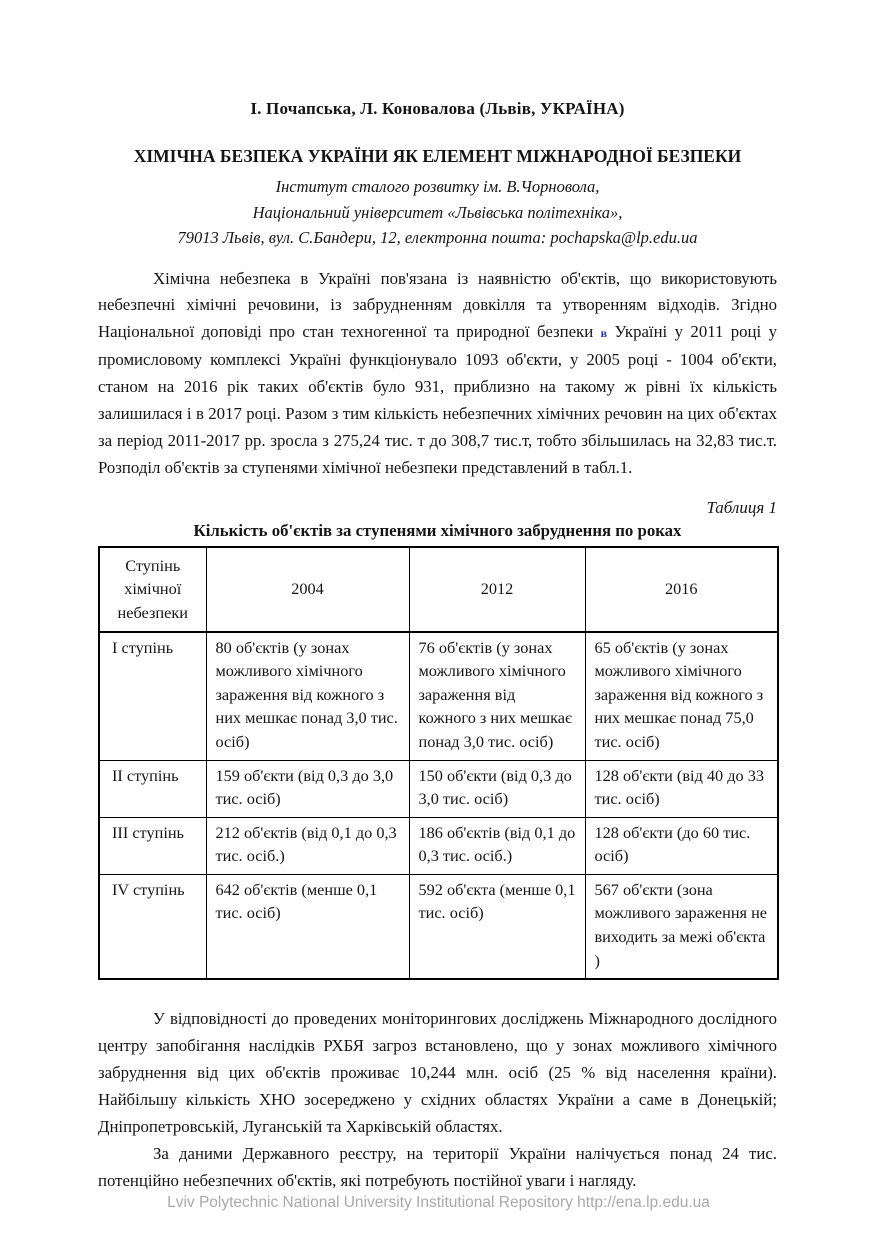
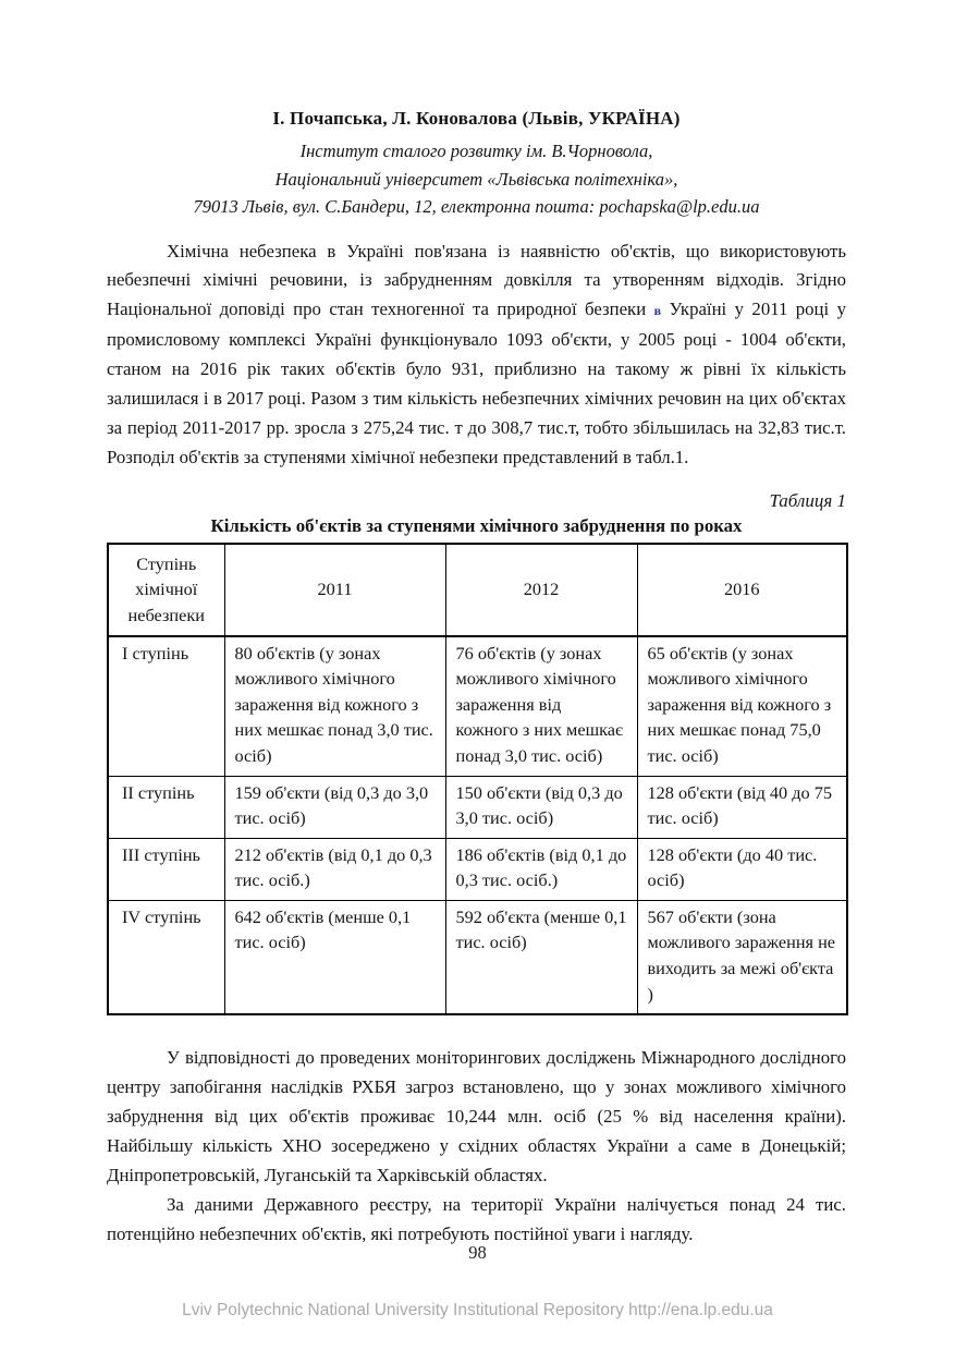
  І. Почапська, Л. Коновалова (Львів, УКРАЇНА)
- ХІМІЧНА БЕЗПЕКА УКРАЇНИ ЯК ЕЛЕМЕНТ МІЖНАРОДНОЇ БЕЗПЕКИ
  Інститут сталого розвитку ім. В.Чорновола,
  Національний університет «Львівська політехніка»,
  79013 Львів, вул. С.Бандери, 12, електронна пошта: pochapska@lp.edu.ua
  Хімічна небезпека в Україні пов'язана із наявністю об'єктів, що використовують небезпечні хімічні речовини, із забрудненням довкілля та утворенням відходів. Згідно Національної доповіді про стан техногенної та природної безпеки в Україні у 2011 році у промисловому комплексі Україні функціонувало 1093 об'єкти, у 2005 році - 1004 об'єкти, станом на 2016 рік таких об'єктів було 931, приблизно на такому ж рівні їх кількість залишилася і в 2017 році. Разом з тим кількість небезпечних хімічних речовин на цих об'єктах за період 2011-2017 рр. зросла з 275,24 тис. т до 308,7 тис.т, тобто збільшилась на 32,83 тис.т. Розподіл об'єктів за ступенями хімічної небезпеки представлений в табл.1.
  Таблиця 1
  Кількість об'єктів за ступенями хімічного забруднення по роках
- Ступінь хімічної небезпеки	2004	2012	2016
+ Ступінь хімічної небезпеки	2011	2012	2016
  I ступінь	80 об'єктів (у зонах можливого хімічного зараження від кожного з них мешкає понад 3,0 тис. осіб)	76 об'єктів (у зонах можливого хімічного зараження від кожного з них мешкає понад 3,0 тис. осіб)	65 об'єктів (у зонах можливого хімічного зараження від кожного з них мешкає понад 75,0 тис. осіб)
- II ступінь	159 об'єкти (від 0,3 до 3,0 тис. осіб)	150 об'єкти (від 0,3 до 3,0 тис. осіб)	128 об'єкти (від 40 до 33 тис. осіб)
+ II ступінь	159 об'єкти (від 0,3 до 3,0 тис. осіб)	150 об'єкти (від 0,3 до 3,0 тис. осіб)	128 об'єкти (від 40 до 75 тис. осіб)
- III ступінь	212 об'єктів (від 0,1 до 0,3 тис. осіб.)	186 об'єктів (від 0,1 до 0,3 тис. осіб.)	128 об'єкти (до 60 тис. осіб)
+ III ступінь	212 об'єктів (від 0,1 до 0,3 тис. осіб.)	186 об'єктів (від 0,1 до 0,3 тис. осіб.)	128 об'єкти (до 40 тис. осіб)
  IV ступінь	642 об'єктів (менше 0,1 тис. осіб)	592 об'єкта (менше 0,1 тис. осіб)	567 об'єкти (зона можливого зараження не виходить за межі об'єкта )
  У відповідності до проведених моніторингових досліджень Міжнародного дослідного центру запобігання наслідків РХБЯ загроз встановлено, що у зонах можливого хімічного забруднення від цих об'єктів проживає 10,244 млн. осіб (25 % від населення країни). Найбільшу кількість ХНО зосереджено у східних областях України а саме в Донецькій; Дніпропетровській, Луганській та Харківській областях.
  За даними Державного реєстру, на території України налічується понад 24 тис. потенційно небезпечних об'єктів, які потребують постійної уваги і нагляду.
+ 98
  Lviv Polytechnic National University Institutional Repository http://ena.lp.edu.ua
